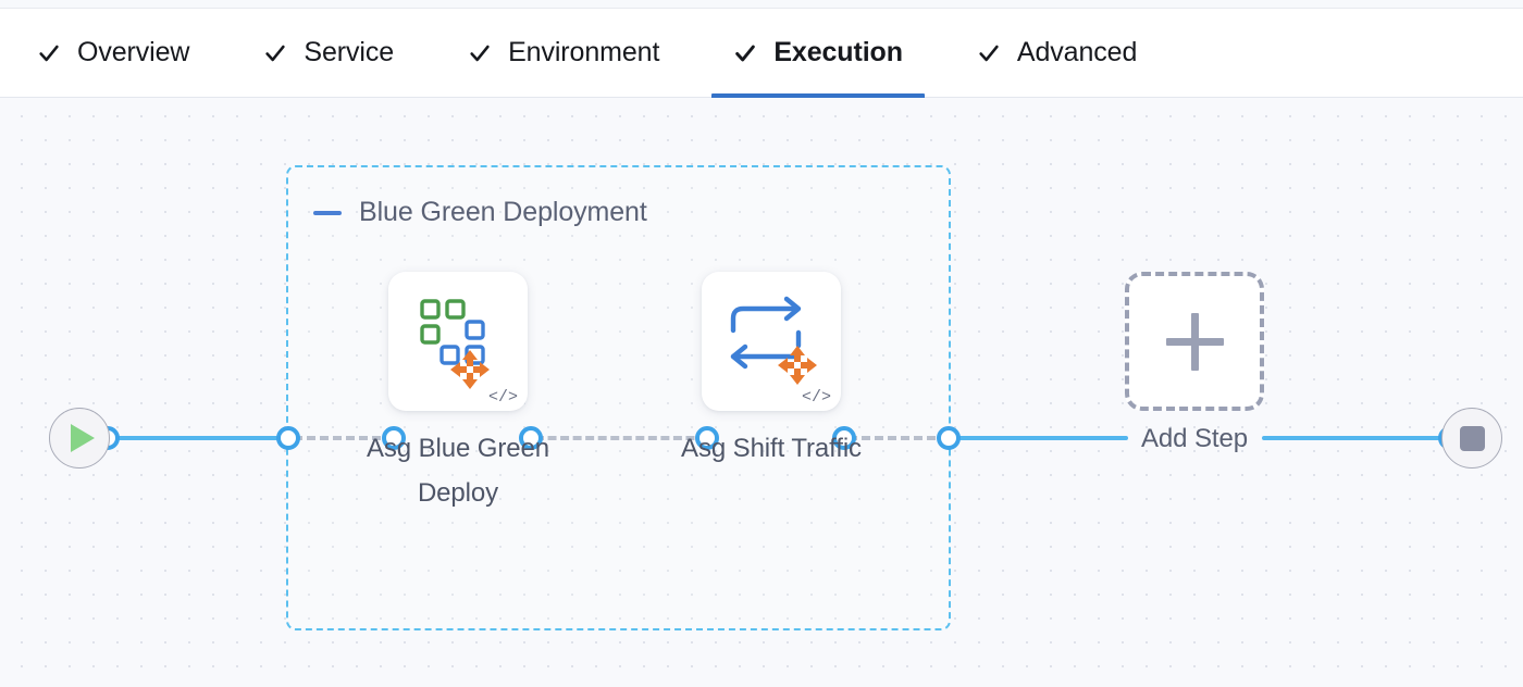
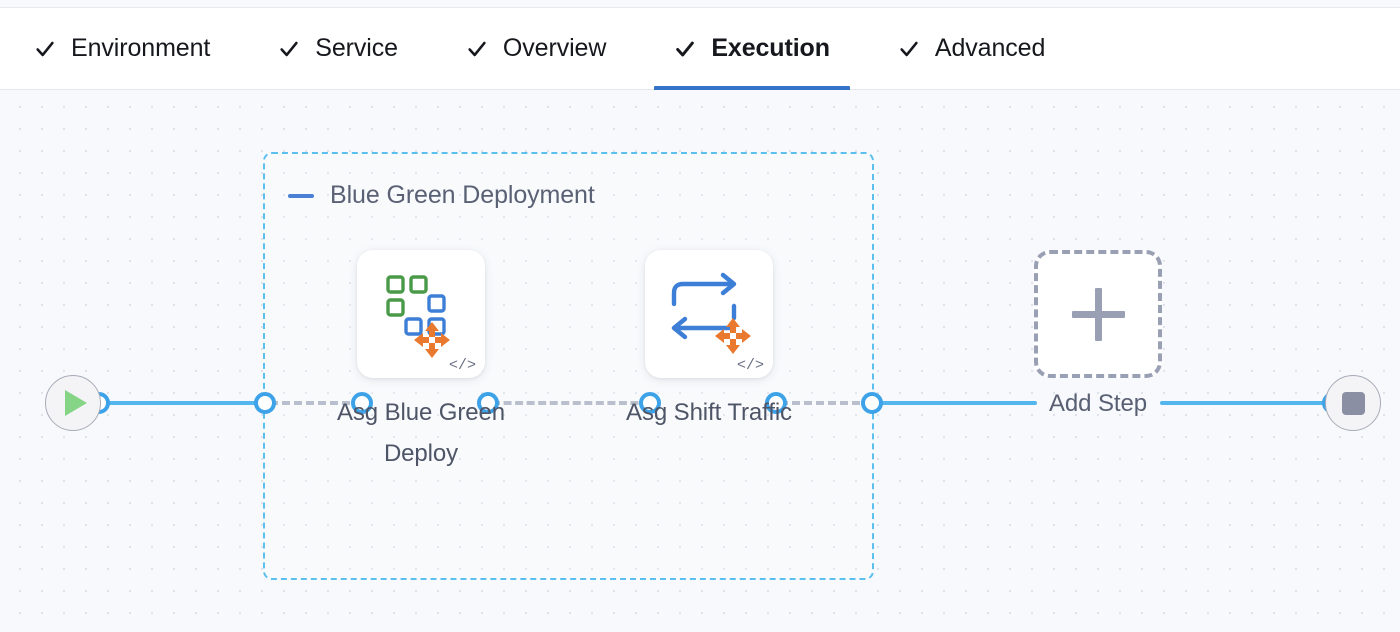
- Overview
+ Environment
  Service
- Environment
+ Overview
  Execution
  Advanced
  Blue Green Deployment
  </>
  Asg Blue Green Deploy
  </>
  Asg Shift Traffic
  Add Step
